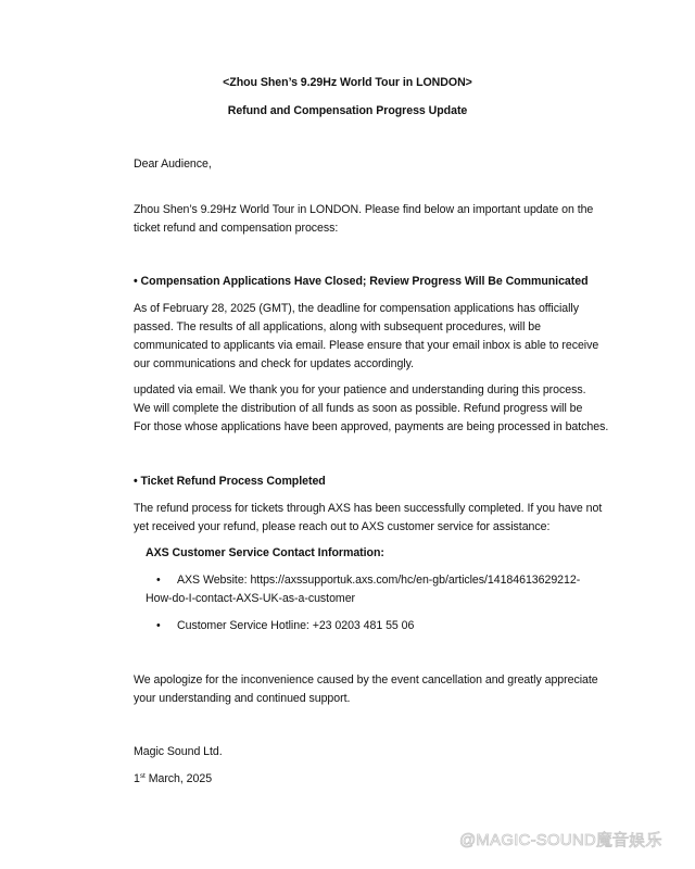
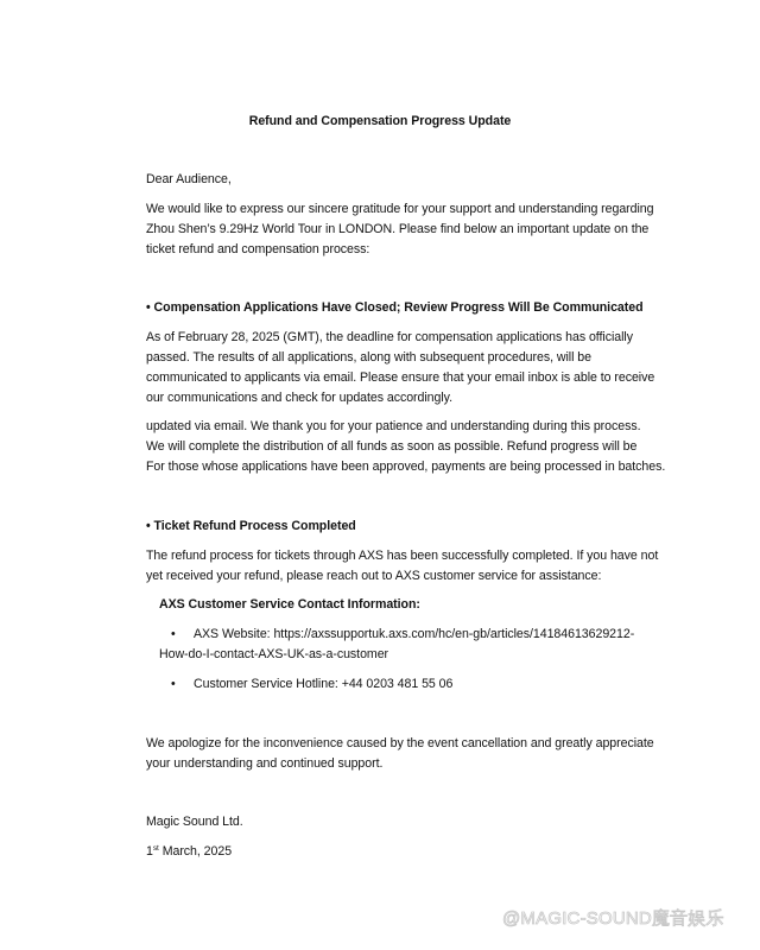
- <Zhou Shen’s 9.29Hz World Tour in LONDON>
  Refund and Compensation Progress Update
  Dear Audience,
+ We would like to express our sincere gratitude for your support and understanding regarding
  Zhou Shen’s 9.29Hz World Tour in LONDON. Please find below an important update on the
  ticket refund and compensation process:
  • Compensation Applications Have Closed; Review Progress Will Be Communicated
  As of February 28, 2025 (GMT), the deadline for compensation applications has officially
  passed. The results of all applications, along with subsequent procedures, will be
  communicated to applicants via email. Please ensure that your email inbox is able to receive
  our communications and check for updates accordingly.
  updated via email. We thank you for your patience and understanding during this process.
  We will complete the distribution of all funds as soon as possible. Refund progress will be
  For those whose applications have been approved, payments are being processed in batches.
  • Ticket Refund Process Completed
  The refund process for tickets through AXS has been successfully completed. If you have not
  yet received your refund, please reach out to AXS customer service for assistance:
  AXS Customer Service Contact Information:
  •
  AXS Website: https://axssupportuk.axs.com/hc/en-gb/articles/14184613629212-
  How-do-I-contact-AXS-UK-as-a-customer
  •
- Customer Service Hotline: +23 0203 481 55 06
+ Customer Service Hotline: +44 0203 481 55 06
  We apologize for the inconvenience caused by the event cancellation and greatly appreciate
  your understanding and continued support.
  Magic Sound Ltd.
  1 March, 2025
  @MAGIC-SOUND魔音娱乐
